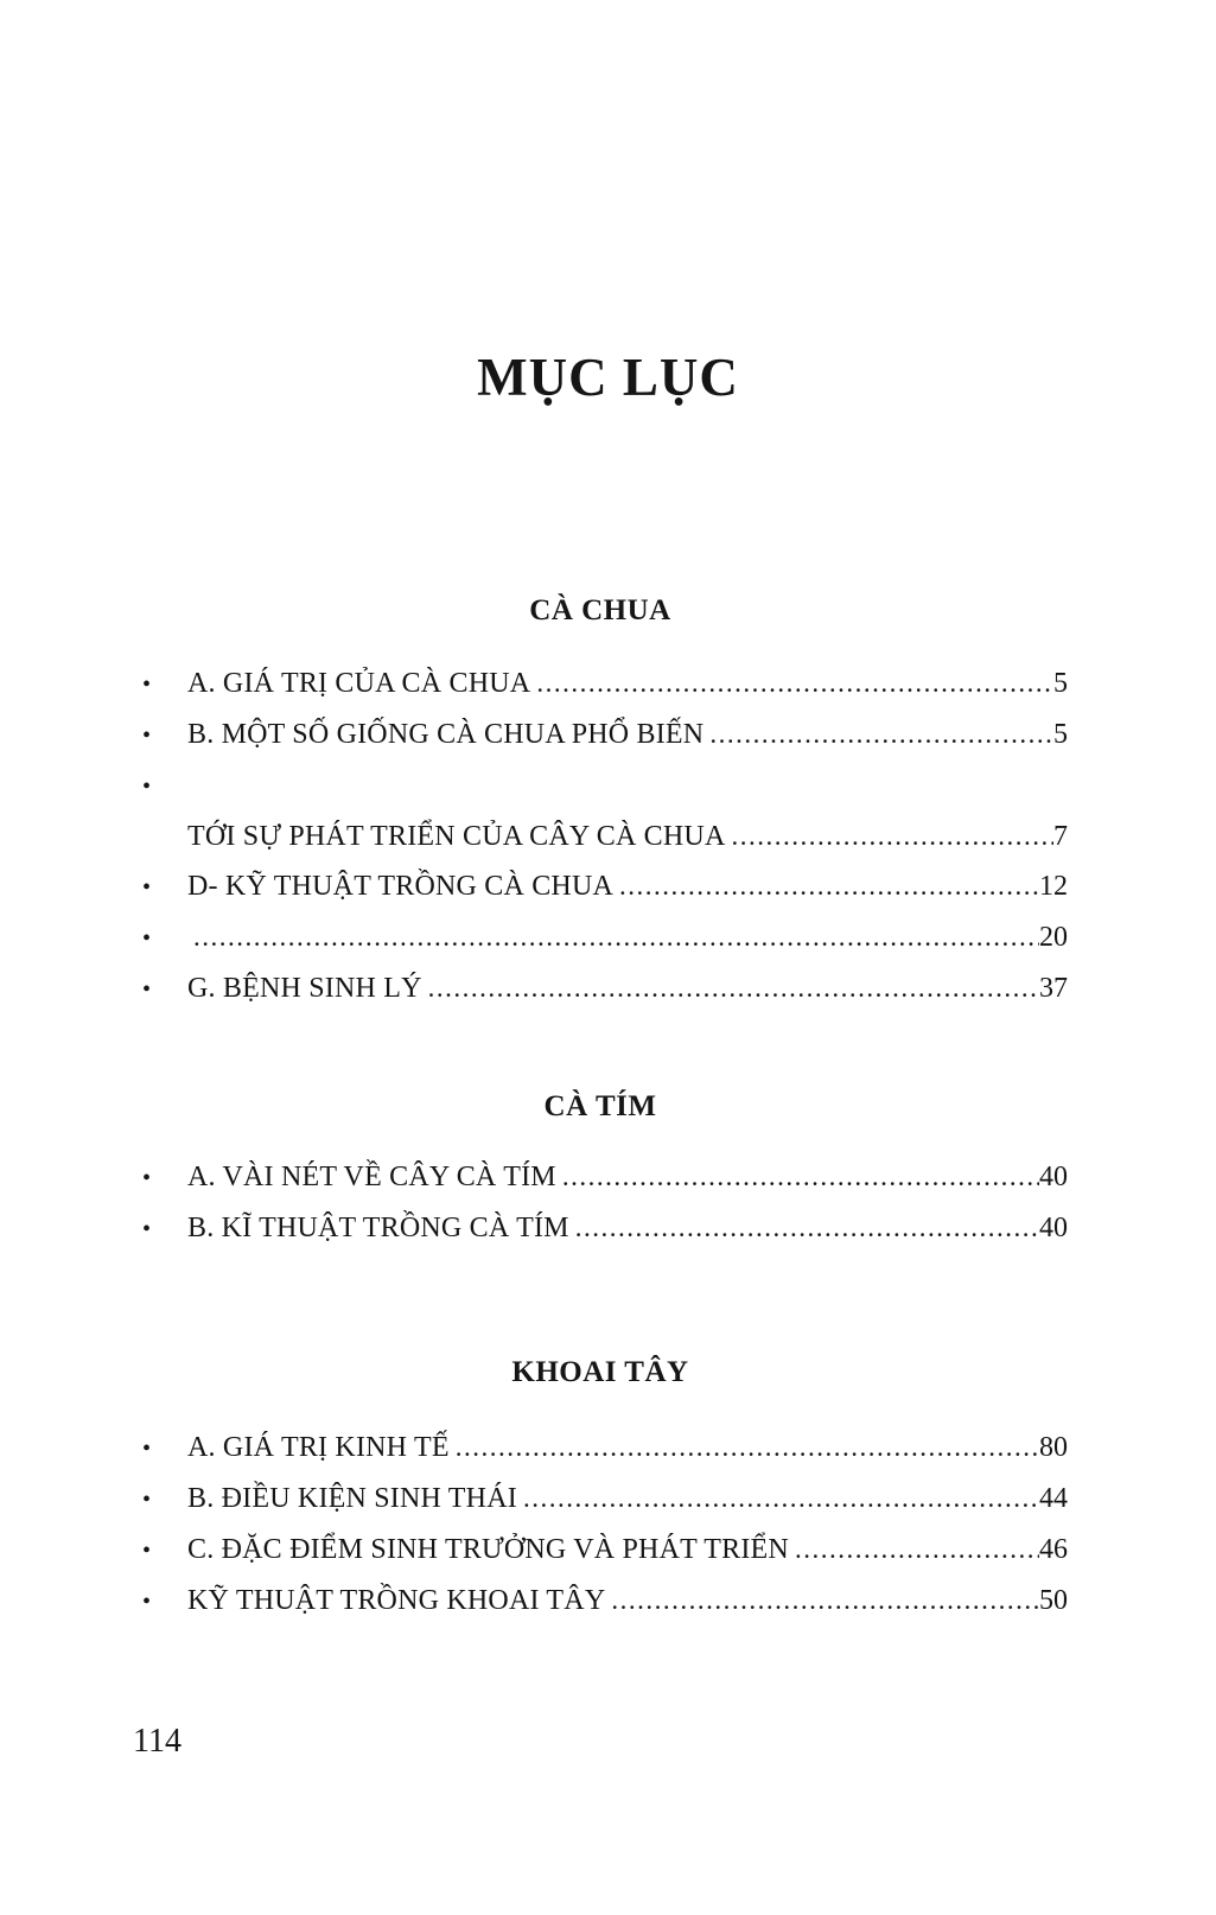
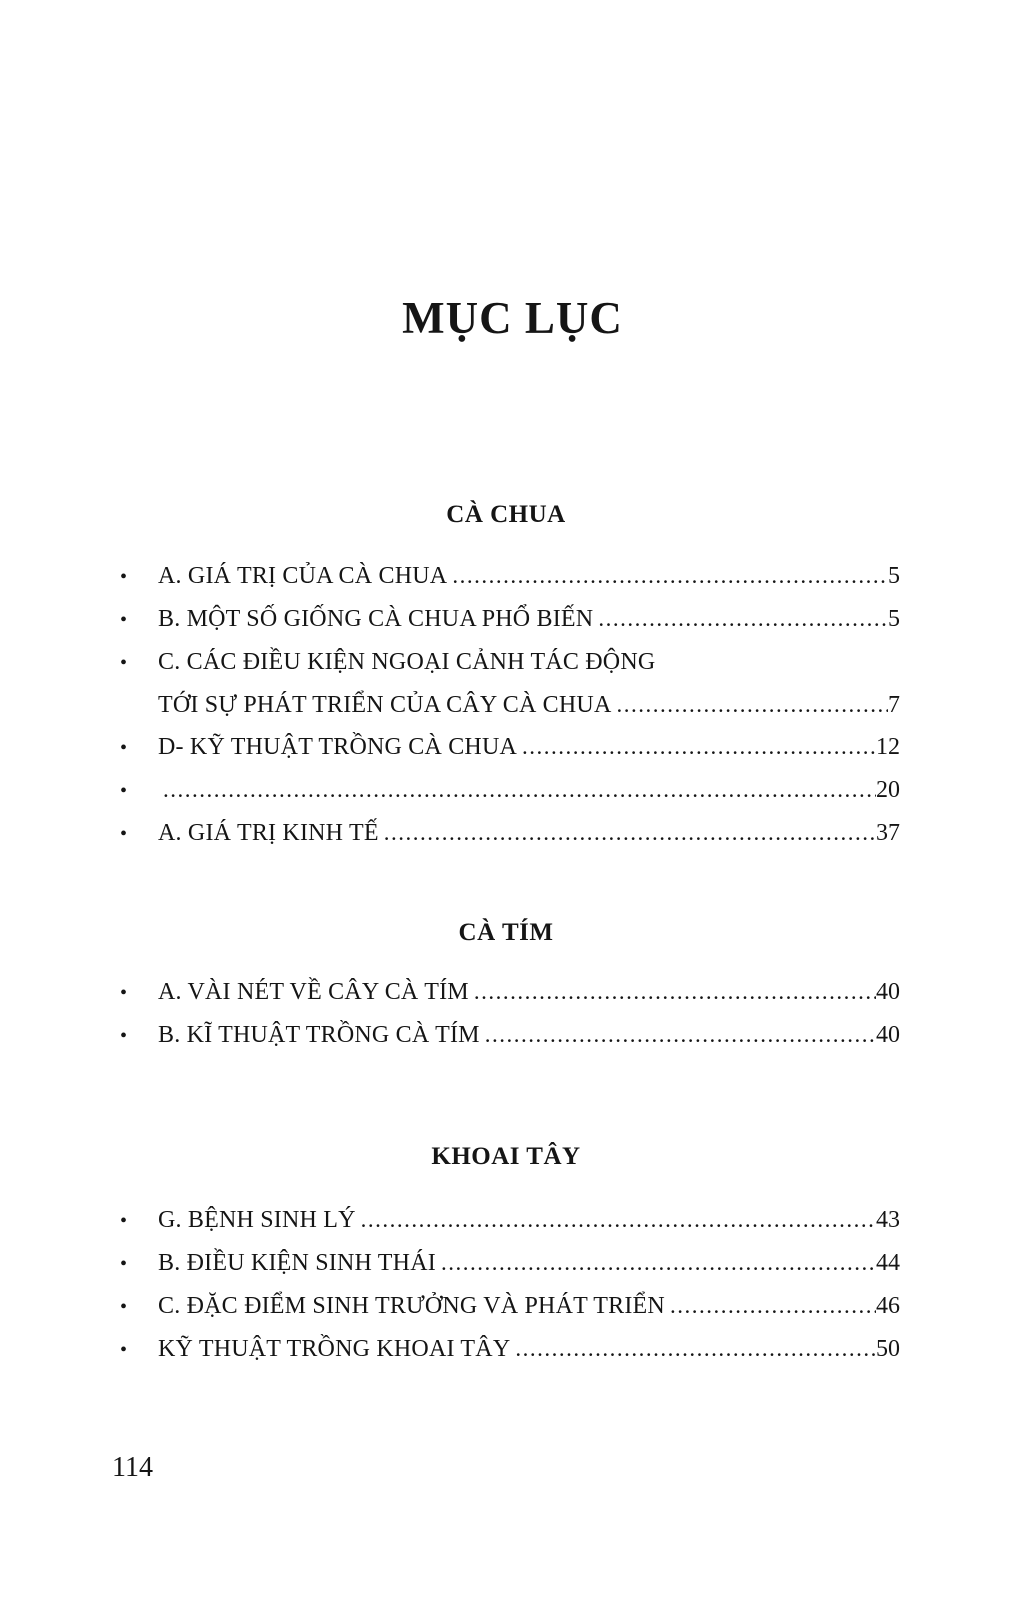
  MỤC LỤC
  CÀ CHUA
  A. GIÁ TRỊ CỦA CÀ CHUA
  5
  B. MỘT SỐ GIỐNG CÀ CHUA PHỔ BIẾN
  5
+ C. CÁC ĐIỀU KIỆN NGOẠI CẢNH TÁC ĐỘNG
  TỚI SỰ PHÁT TRIỂN CỦA CÂY CÀ CHUA
  7
  D- KỸ THUẬT TRỒNG CÀ CHUA
  12
  20
- G. BỆNH SINH LÝ
+ A. GIÁ TRỊ KINH TẾ
  37
  CÀ TÍM
  A. VÀI NÉT VỀ CÂY CÀ TÍM
  40
  B. KĨ THUẬT TRỒNG CÀ TÍM
  40
  KHOAI TÂY
- A. GIÁ TRỊ KINH TẾ
+ G. BỆNH SINH LÝ
- 80
+ 43
  B. ĐIỀU KIỆN SINH THÁI
  44
  C. ĐẶC ĐIỂM SINH TRƯỞNG VÀ PHÁT TRIỂN
  46
  KỸ THUẬT TRỒNG KHOAI TÂY
  50
  114
